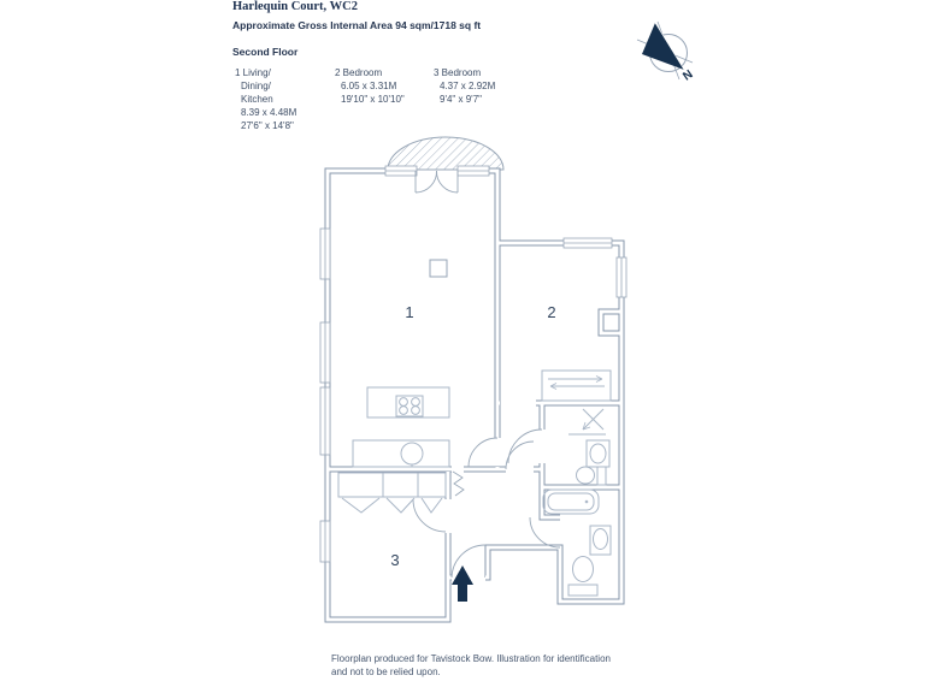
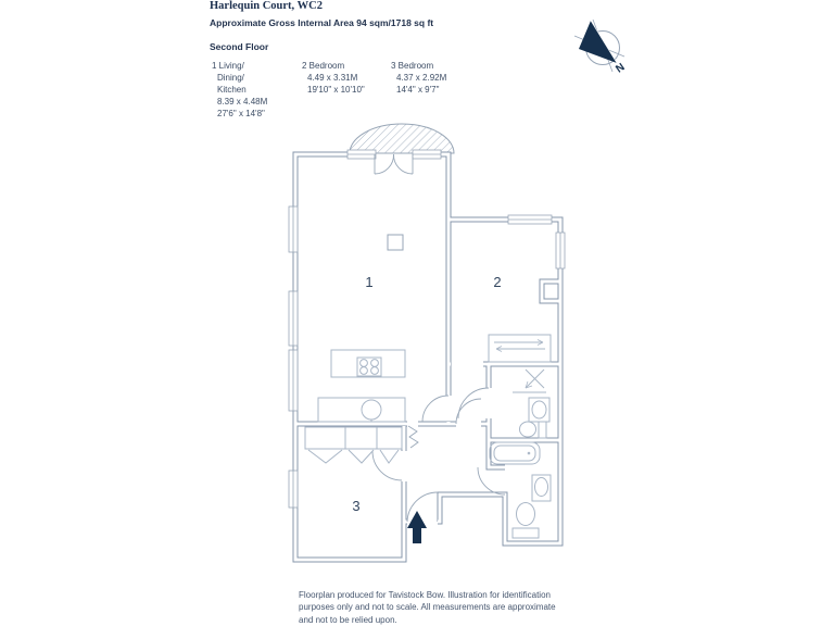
  Harlequin Court, WC2
  Approximate Gross Internal Area 94 sqm/1718 sq ft
  Second Floor
  1 Living/
  Dining/
  Kitchen
  8.39 x 4.48M
  27'6" x 14'8"
  2 Bedroom
- 6.05 x 3.31M
+ 4.49 x 3.31M
  19'10" x 10'10"
  3 Bedroom
  4.37 x 2.92M
- 9'4" x 9'7"
+ 14'4" x 9'7"
  Floorplan produced for Tavistock Bow. Illustration for identification
+ purposes only and not to scale. All measurements are approximate
  and not to be relied upon.
  1
  2
  3
